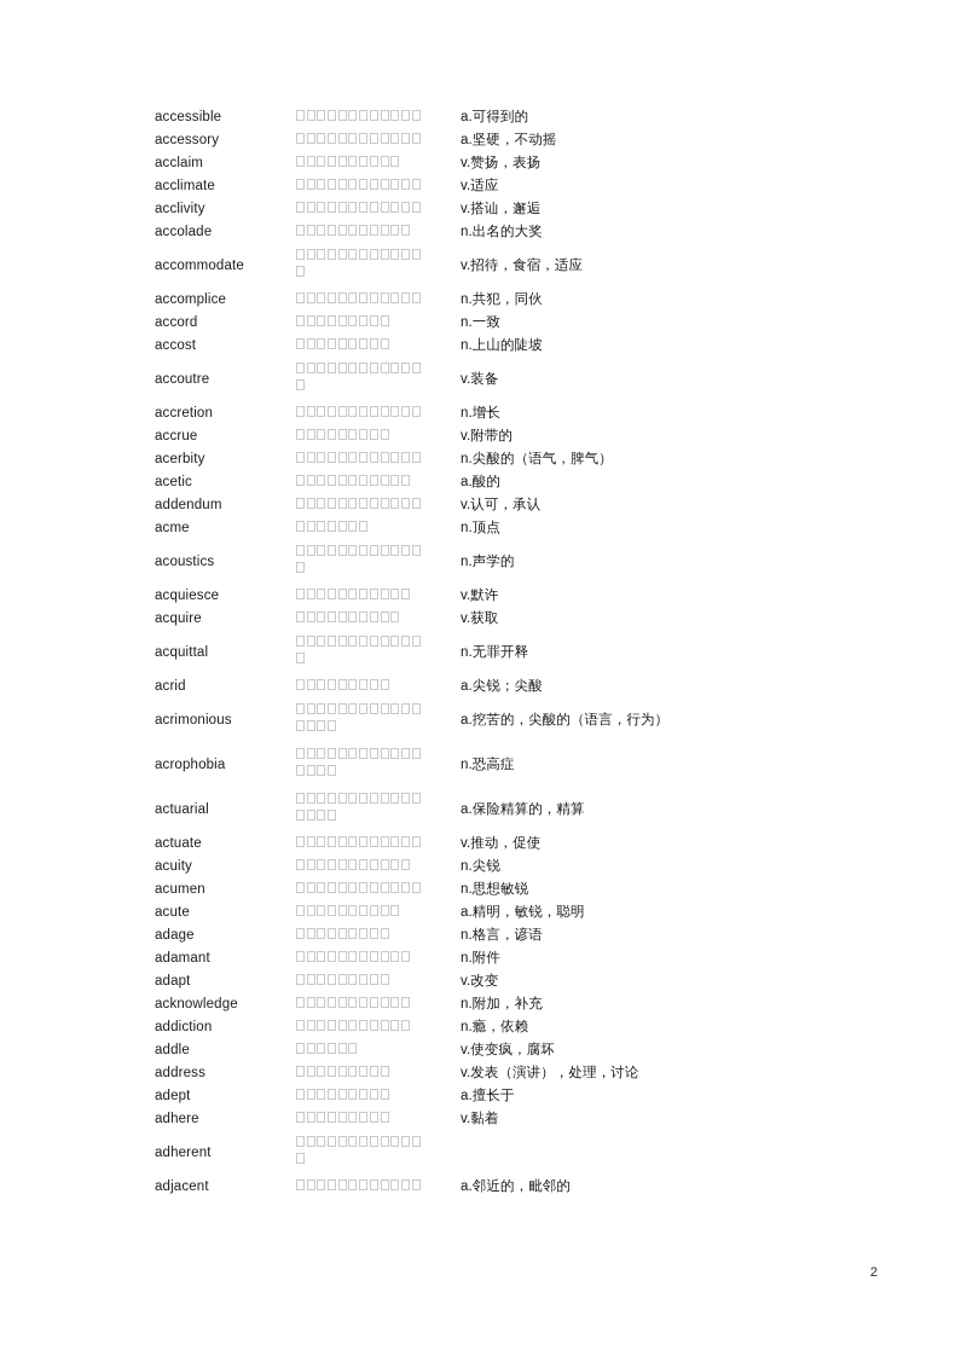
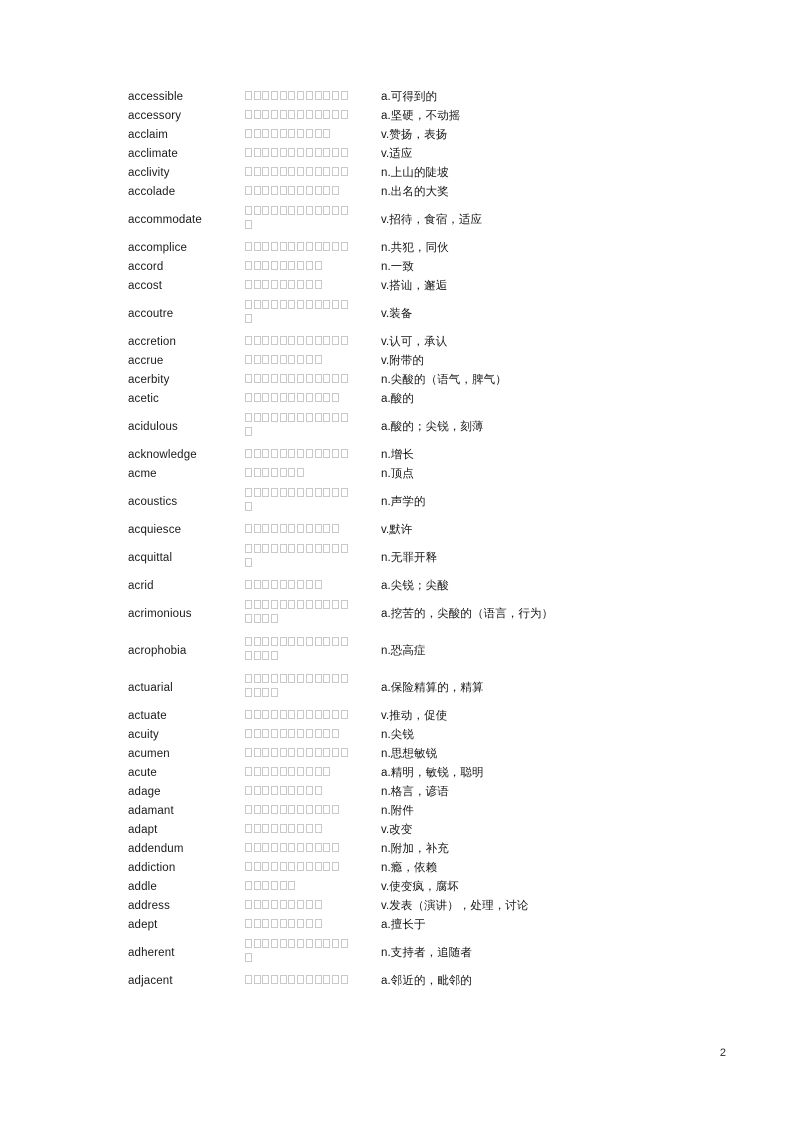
  accessible
  a.可得到的
  accessory
  a.坚硬，不动摇
  acclaim
  v.赞扬，表扬
  acclimate
  v.适应
  acclivity
- v.搭讪，邂逅
+ n.上山的陡坡
  accolade
  n.出名的大奖
  accommodate
  v.招待，食宿，适应
  accomplice
  n.共犯，同伙
  accord
  n.一致
  accost
- n.上山的陡坡
+ v.搭讪，邂逅
  accoutre
  v.装备
  accretion
- n.增长
+ v.认可，承认
  accrue
  v.附带的
  acerbity
  n.尖酸的（语气，脾气）
  acetic
  a.酸的
+ acidulous
+ a.酸的；尖锐，刻薄
- addendum
+ acknowledge
- v.认可，承认
+ n.增长
  acme
  n.顶点
  acoustics
  n.声学的
  acquiesce
  v.默许
- acquire
- v.获取
  acquittal
  n.无罪开释
  acrid
  a.尖锐；尖酸
  acrimonious
  a.挖苦的，尖酸的（语言，行为）
  acrophobia
  n.恐高症
  actuarial
  a.保险精算的，精算
  actuate
  v.推动，促使
  acuity
  n.尖锐
  acumen
  n.思想敏锐
  acute
  a.精明，敏锐，聪明
  adage
  n.格言，谚语
  adamant
  n.附件
  adapt
  v.改变
- acknowledge
+ addendum
  n.附加，补充
  addiction
  n.瘾，依赖
  addle
  v.使变疯，腐坏
  address
  v.发表（演讲），处理，讨论
  adept
  a.擅长于
- adhere
- v.黏着
  adherent
+ n.支持者，追随者
  adjacent
  a.邻近的，毗邻的
  2
